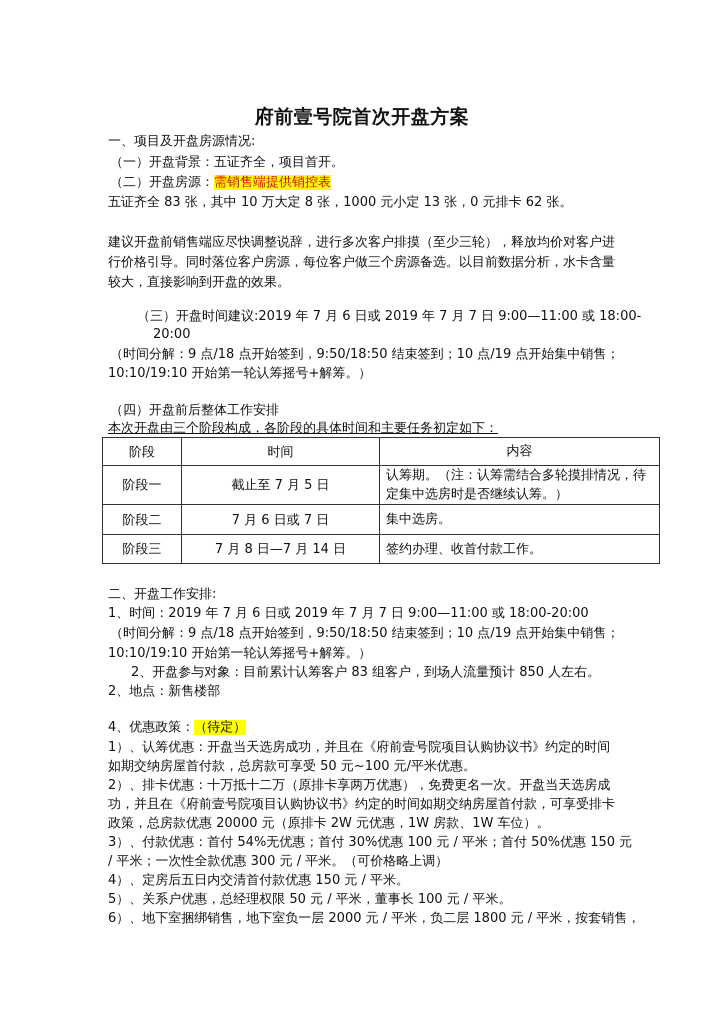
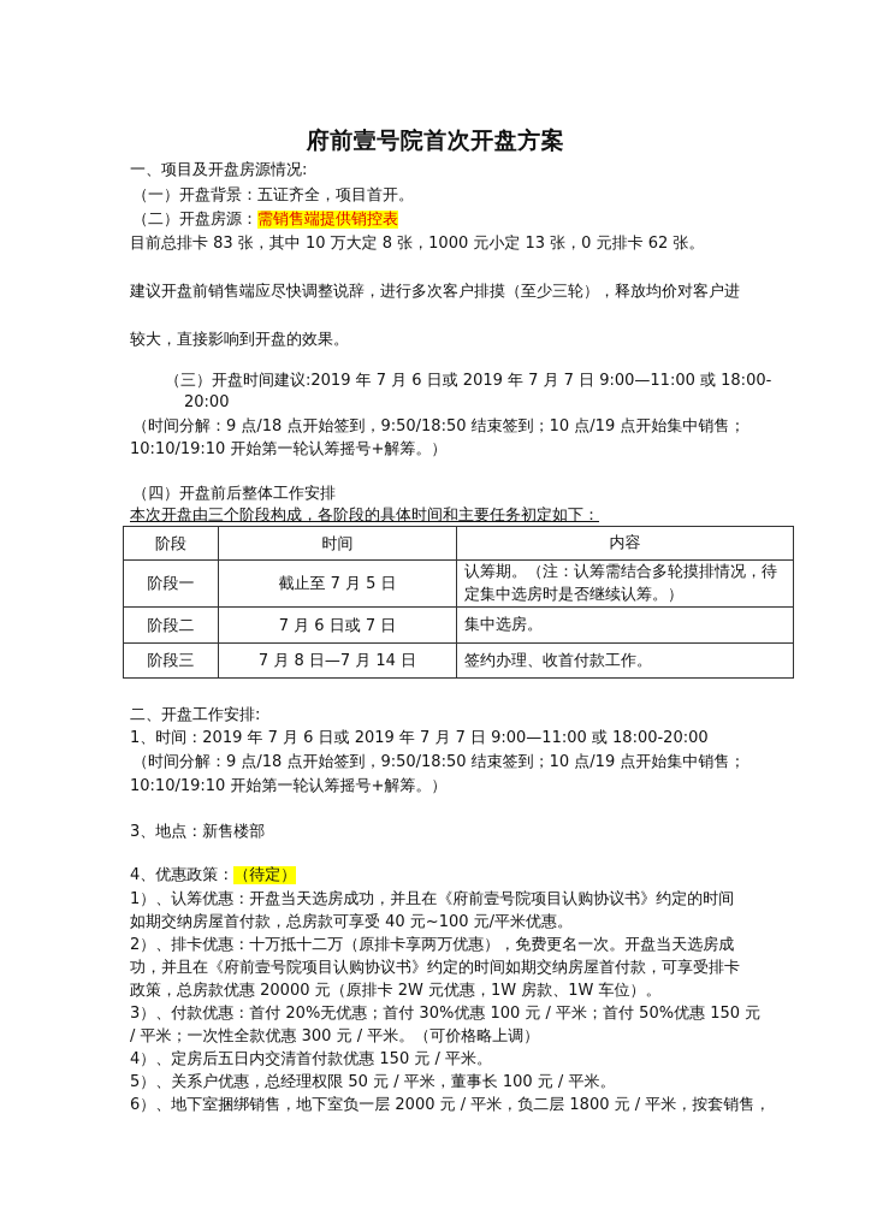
  府前壹号院首次开盘方案
  一、项目及开盘房源情况:
  （一）开盘背景：五证齐全，项目首开。
  （二）开盘房源：需销售端提供销控表
- 五证齐全 83 张，其中 10 万大定 8 张，1000 元小定 13 张，0 元排卡 62 张。
+ 目前总排卡 83 张，其中 10 万大定 8 张，1000 元小定 13 张，0 元排卡 62 张。
  建议开盘前销售端应尽快调整说辞，进行多次客户排摸（至少三轮），释放均价对客户进
- 行价格引导。同时落位客户房源，每位客户做三个房源备选。以目前数据分析，水卡含量
  较大，直接影响到开盘的效果。
  （三）开盘时间建议:2019 年 7 月 6 日或 2019 年 7 月 7 日 9:00—11:00 或 18:00-
  20:00
  （时间分解：9 点/18 点开始签到，9:50/18:50 结束签到；10 点/19 点开始集中销售；
  10:10/19:10 开始第一轮认筹摇号+解筹。）
  （四）开盘前后整体工作安排
  本次开盘由三个阶段构成，各阶段的具体时间和主要任务初定如下：
  阶段	时间	内容
  阶段一	截止至 7 月 5 日	认筹期。（注：认筹需结合多轮摸排情况，待 定集中选房时是否继续认筹。）
  阶段二	7 月 6 日或 7 日	集中选房。
  阶段三	7 月 8 日—7 月 14 日	签约办理、收首付款工作。
  二、开盘工作安排:
  1、时间：2019 年 7 月 6 日或 2019 年 7 月 7 日 9:00—11:00 或 18:00-20:00
  （时间分解：9 点/18 点开始签到，9:50/18:50 结束签到；10 点/19 点开始集中销售；
  10:10/19:10 开始第一轮认筹摇号+解筹。）
- 2、开盘参与对象：目前累计认筹客户 83 组客户，到场人流量预计 850 人左右。
- 2、地点：新售楼部
+ 3、地点：新售楼部
  4、优惠政策：（待定）
  1）、认筹优惠：开盘当天选房成功，并且在《府前壹号院项目认购协议书》约定的时间
- 如期交纳房屋首付款，总房款可享受 50 元~100 元/平米优惠。
+ 如期交纳房屋首付款，总房款可享受 40 元~100 元/平米优惠。
  2）、排卡优惠：十万抵十二万（原排卡享两万优惠），免费更名一次。开盘当天选房成
  功，并且在《府前壹号院项目认购协议书》约定的时间如期交纳房屋首付款，可享受排卡
  政策，总房款优惠 20000 元（原排卡 2W 元优惠，1W 房款、1W 车位）。
- 3）、付款优惠：首付 54%无优惠；首付 30%优惠 100 元 / 平米；首付 50%优惠 150 元
+ 3）、付款优惠：首付 20%无优惠；首付 30%优惠 100 元 / 平米；首付 50%优惠 150 元
  / 平米；一次性全款优惠 300 元 / 平米。（可价格略上调）
  4）、定房后五日内交清首付款优惠 150 元 / 平米。
  5）、关系户优惠，总经理权限 50 元 / 平米，董事长 100 元 / 平米。
  6）、地下室捆绑销售，地下室负一层 2000 元 / 平米，负二层 1800 元 / 平米，按套销售，
